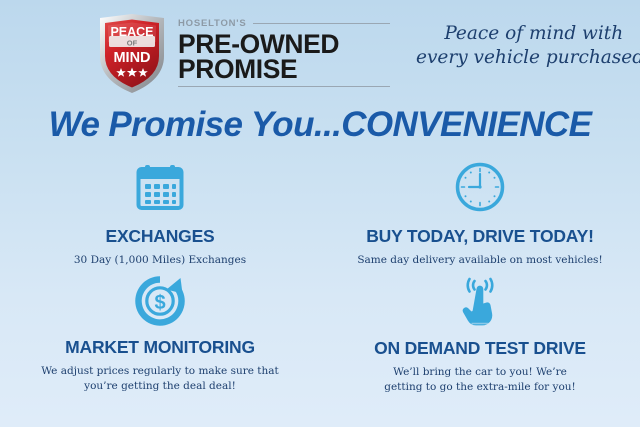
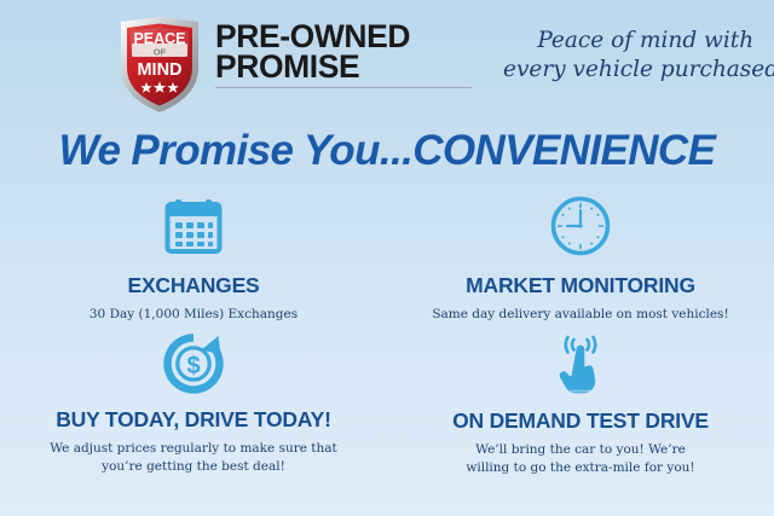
  PEACE
  OF
  MIND
- HOSELTON'S
  PRE-OWNED
  PROMISE
  Peace of mind with
  every vehicle purchased
  We Promise You...CONVENIENCE
  EXCHANGES
  30 Day (1,000 Miles) Exchanges
- BUY TODAY, DRIVE TODAY!
+ MARKET MONITORING
  Same day delivery available on most vehicles!
  $
- MARKET MONITORING
+ BUY TODAY, DRIVE TODAY!
  We adjust prices regularly to make sure that
- you’re getting the deal deal!
+ you’re getting the best deal!
  ON DEMAND TEST DRIVE
  We’ll bring the car to you! We’re
- getting to go the extra-mile for you!
+ willing to go the extra-mile for you!
